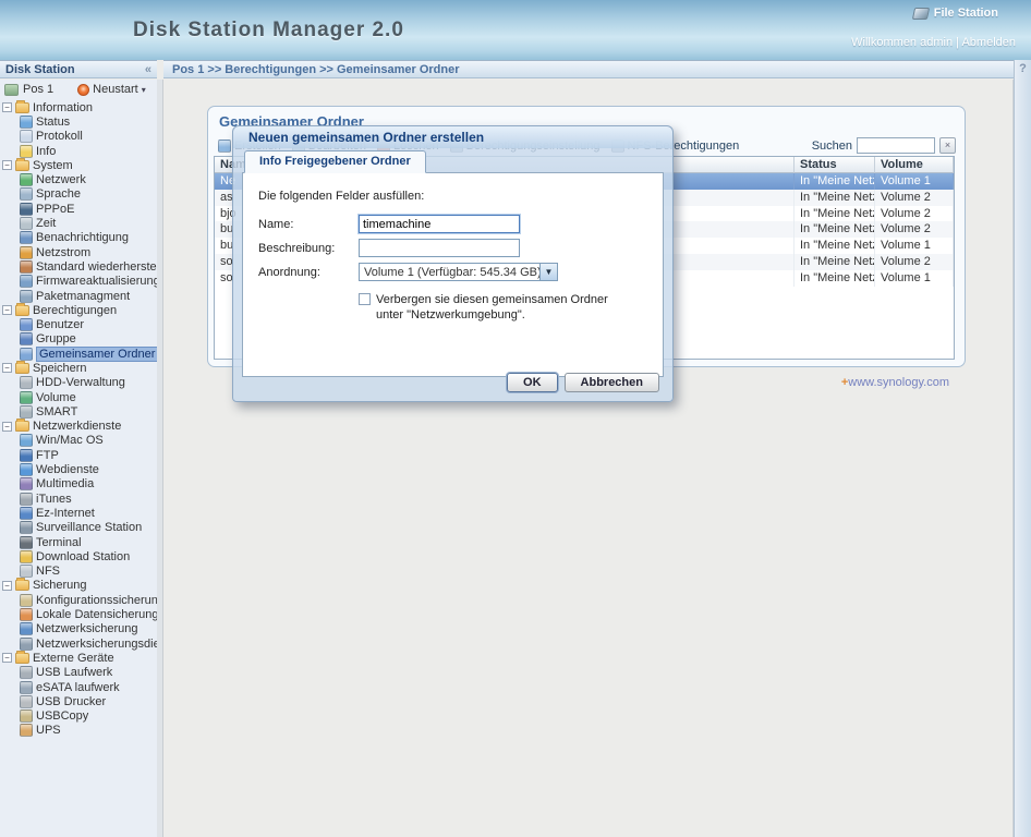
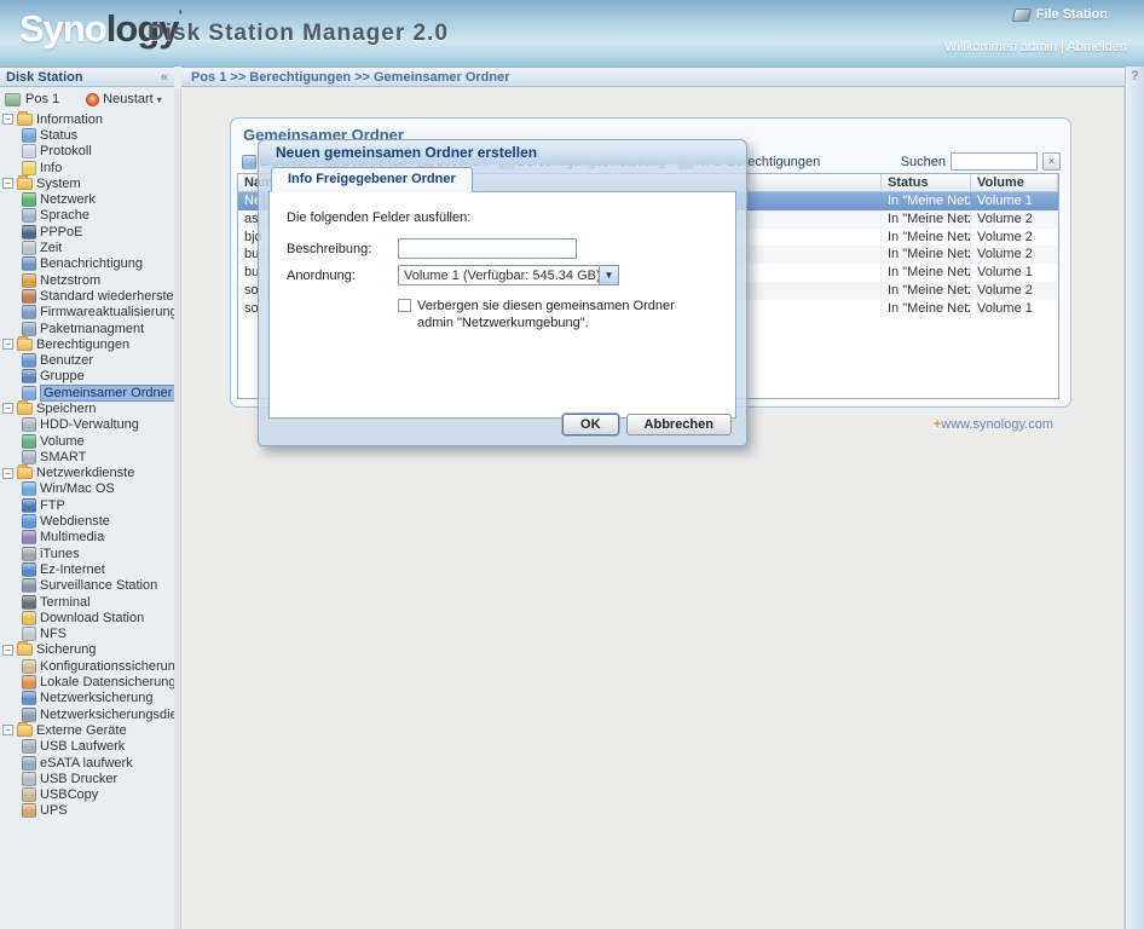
+ Synology’
  Disk Station Manager 2.0
  File Station
  Willkommen admin | Abmelden
  Disk Station
  «
  Pos 1 >> Berechtigungen >> Gemeinsamer Ordner
  Pos 1
  Neustart
  ▾
  −
  Information
  Status
  Protokoll
  Info
  −
  System
  Netzwerk
  Sprache
  PPPoE
  Zeit
  Benachrichtigung
  Netzstrom
  Standard wiederherste
  Firmwareaktualisierun
  Paketmanagment
  −
  Berechtigungen
  Benutzer
  Gruppe
  Gemeinsamer Ordner
  −
  Speichern
  HDD-Verwaltung
  Volume
  SMART
  −
  Netzwerkdienste
  Win/Mac OS
  FTP
  Webdienste
  Multimedia
  iTunes
  Ez-Internet
  Surveillance Station
  Terminal
  Download Station
  NFS
  −
  Sicherung
  Konfigurationssicherun
  Lokale Datensicherung
  Netzwerksicherung
  Netzwerksicherungsdi
  −
  Externe Geräte
  USB Laufwerk
  eSATA laufwerk
  USB Drucker
  USBCopy
  UPS
  Gemeinsamer Ordner
  Suchen
  ×
  Nam
  Status
  Volume
  Ne
  In "Meine Net
  Volume 1
  as
  In "Meine Net
  Volume 2
  bjo
  In "Meine Net
  Volume 2
  bu
  In "Meine Net
  Volume 2
  bu
  In "Meine Net
  Volume 1
  so
  In "Meine Net
  Volume 2
  so
  In "Meine Net
  Volume 1
  +www.synology.com
  ?
  Neuen gemeinsamen Ordner erstellen
  Info Freigegebener Ordner
  Die folgenden Felder ausfüllen:
- Name:
- timemachine
  Beschreibung:
  Anordnung:
  Volume 1 (Verfügbar: 545.34 GB
  ▼
- Verbergen sie diesen gemeinsamen Ordner unter "Netzwerkumgebung".
+ Verbergen sie diesen gemeinsamen Ordner admin "Netzwerkumgebung".
  OK
  Abbrechen
